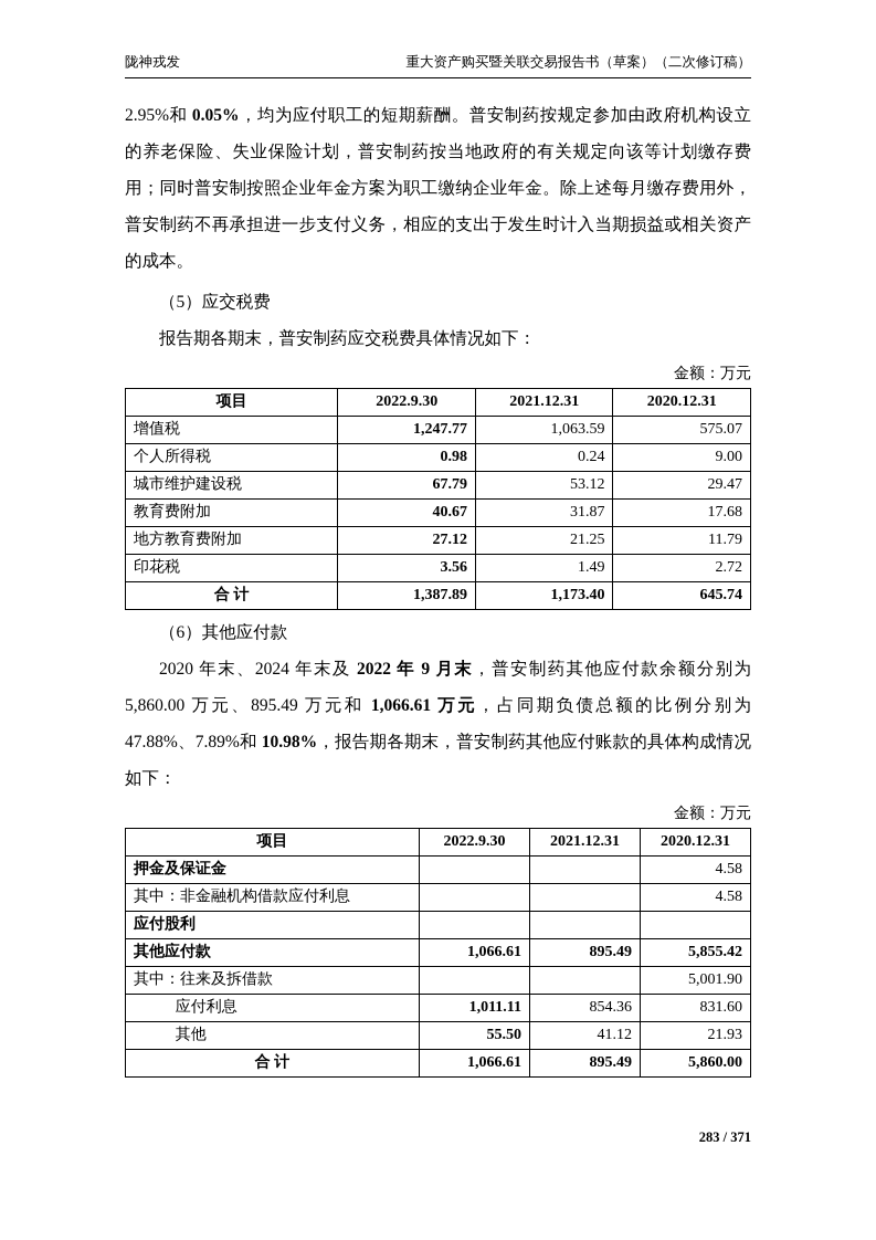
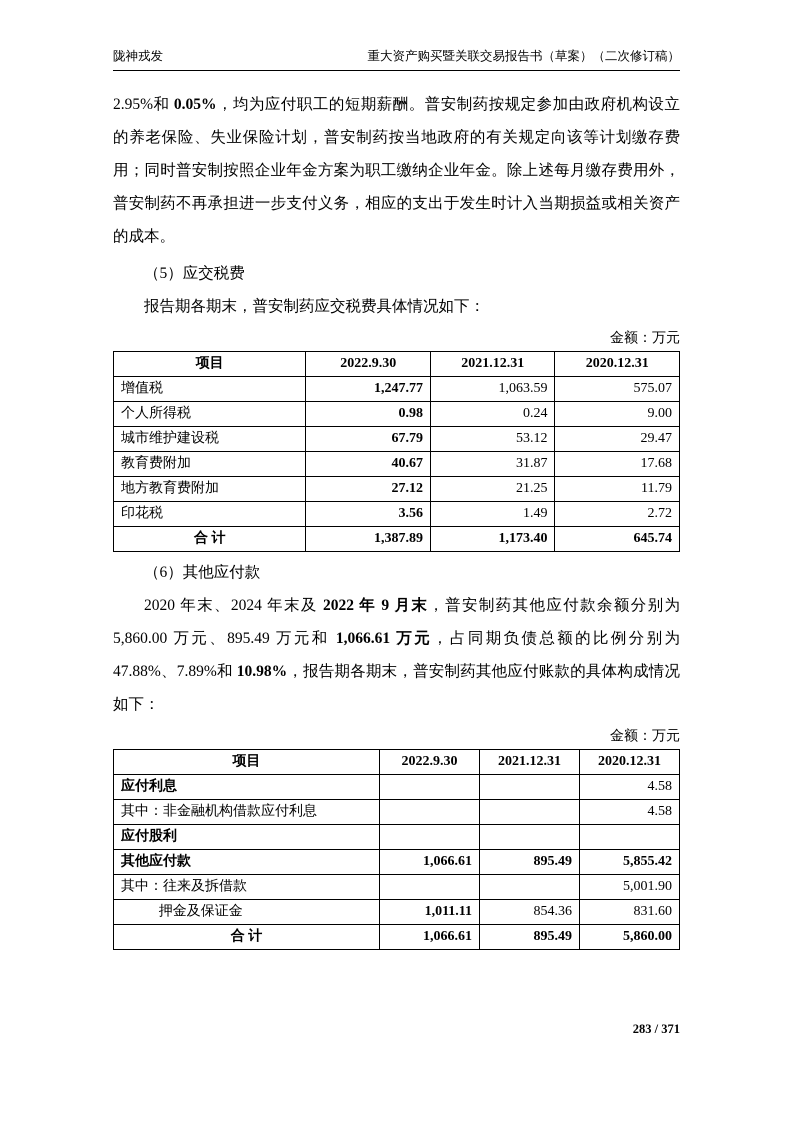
  陇神戎发
  重大资产购买暨关联交易报告书（草案）（二次修订稿）
  2.95%和 0.05%，均为应付职工的短期薪酬。普安制药按规定参加由政府机构设立的养老保险、失业保险计划，普安制药按当地政府的有关规定向该等计划缴存费用；同时普安制按照企业年金方案为职工缴纳企业年金。除上述每月缴存费用外，普安制药不再承担进一步支付义务，相应的支出于发生时计入当期损益或相关资产的成本。
  （5）应交税费
  报告期各期末，普安制药应交税费具体情况如下：
  金额：万元
  项目	2022.9.30	2021.12.31	2020.12.31
  增值税	1,247.77	1,063.59	575.07
  个人所得税	0.98	0.24	9.00
  城市维护建设税	67.79	53.12	29.47
  教育费附加	40.67	31.87	17.68
  地方教育费附加	27.12	21.25	11.79
  印花税	3.56	1.49	2.72
  合 计	1,387.89	1,173.40	645.74
  （6）其他应付款
  2020 年末、2024 年末及 2022 年 9 月末，普安制药其他应付款余额分别为 5,860.00 万元、895.49 万元和 1,066.61 万元，占同期负债总额的比例分别为 47.88%、7.89%和 10.98%，报告期各期末，普安制药其他应付账款的具体构成情况如下：
  金额：万元
  项目	2022.9.30	2021.12.31	2020.12.31
- 押金及保证金			4.58
+ 应付利息			4.58
  其中：非金融机构借款应付利息			4.58
  应付股利
  其他应付款	1,066.61	895.49	5,855.42
  其中：往来及拆借款			5,001.90
- 应付利息	1,011.11	854.36	831.60
+ 押金及保证金	1,011.11	854.36	831.60
- 其他	55.50	41.12	21.93
  合 计	1,066.61	895.49	5,860.00
  283 / 371
